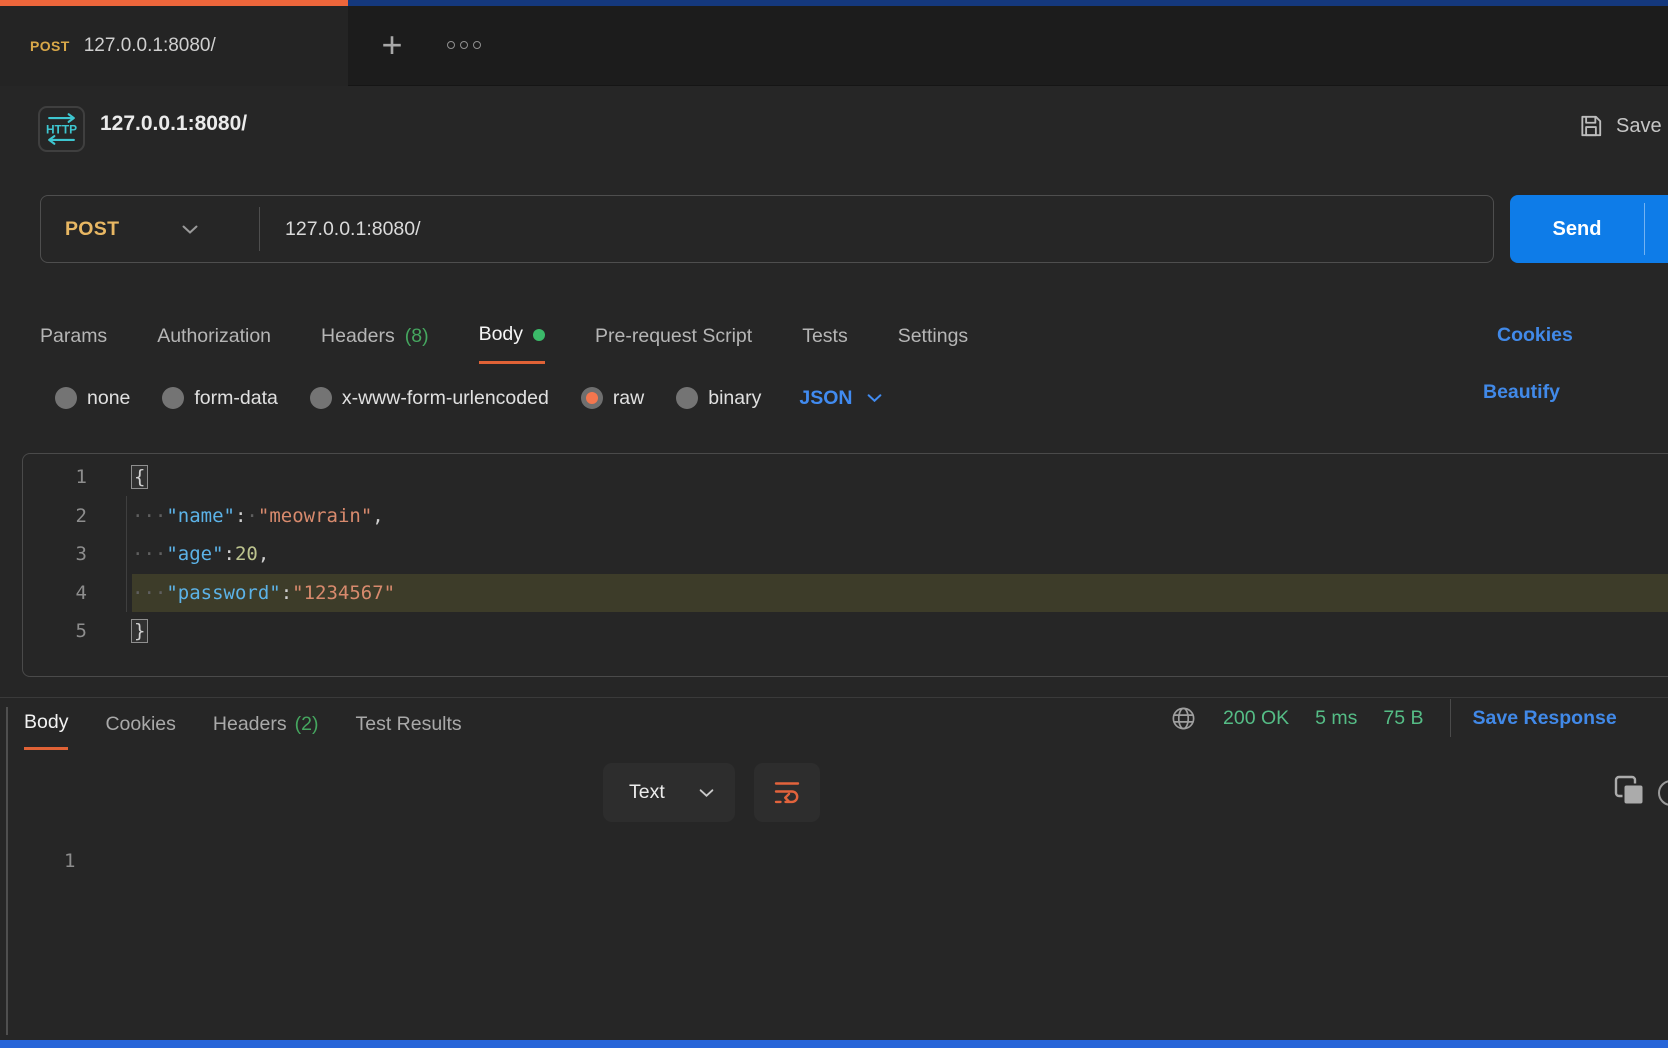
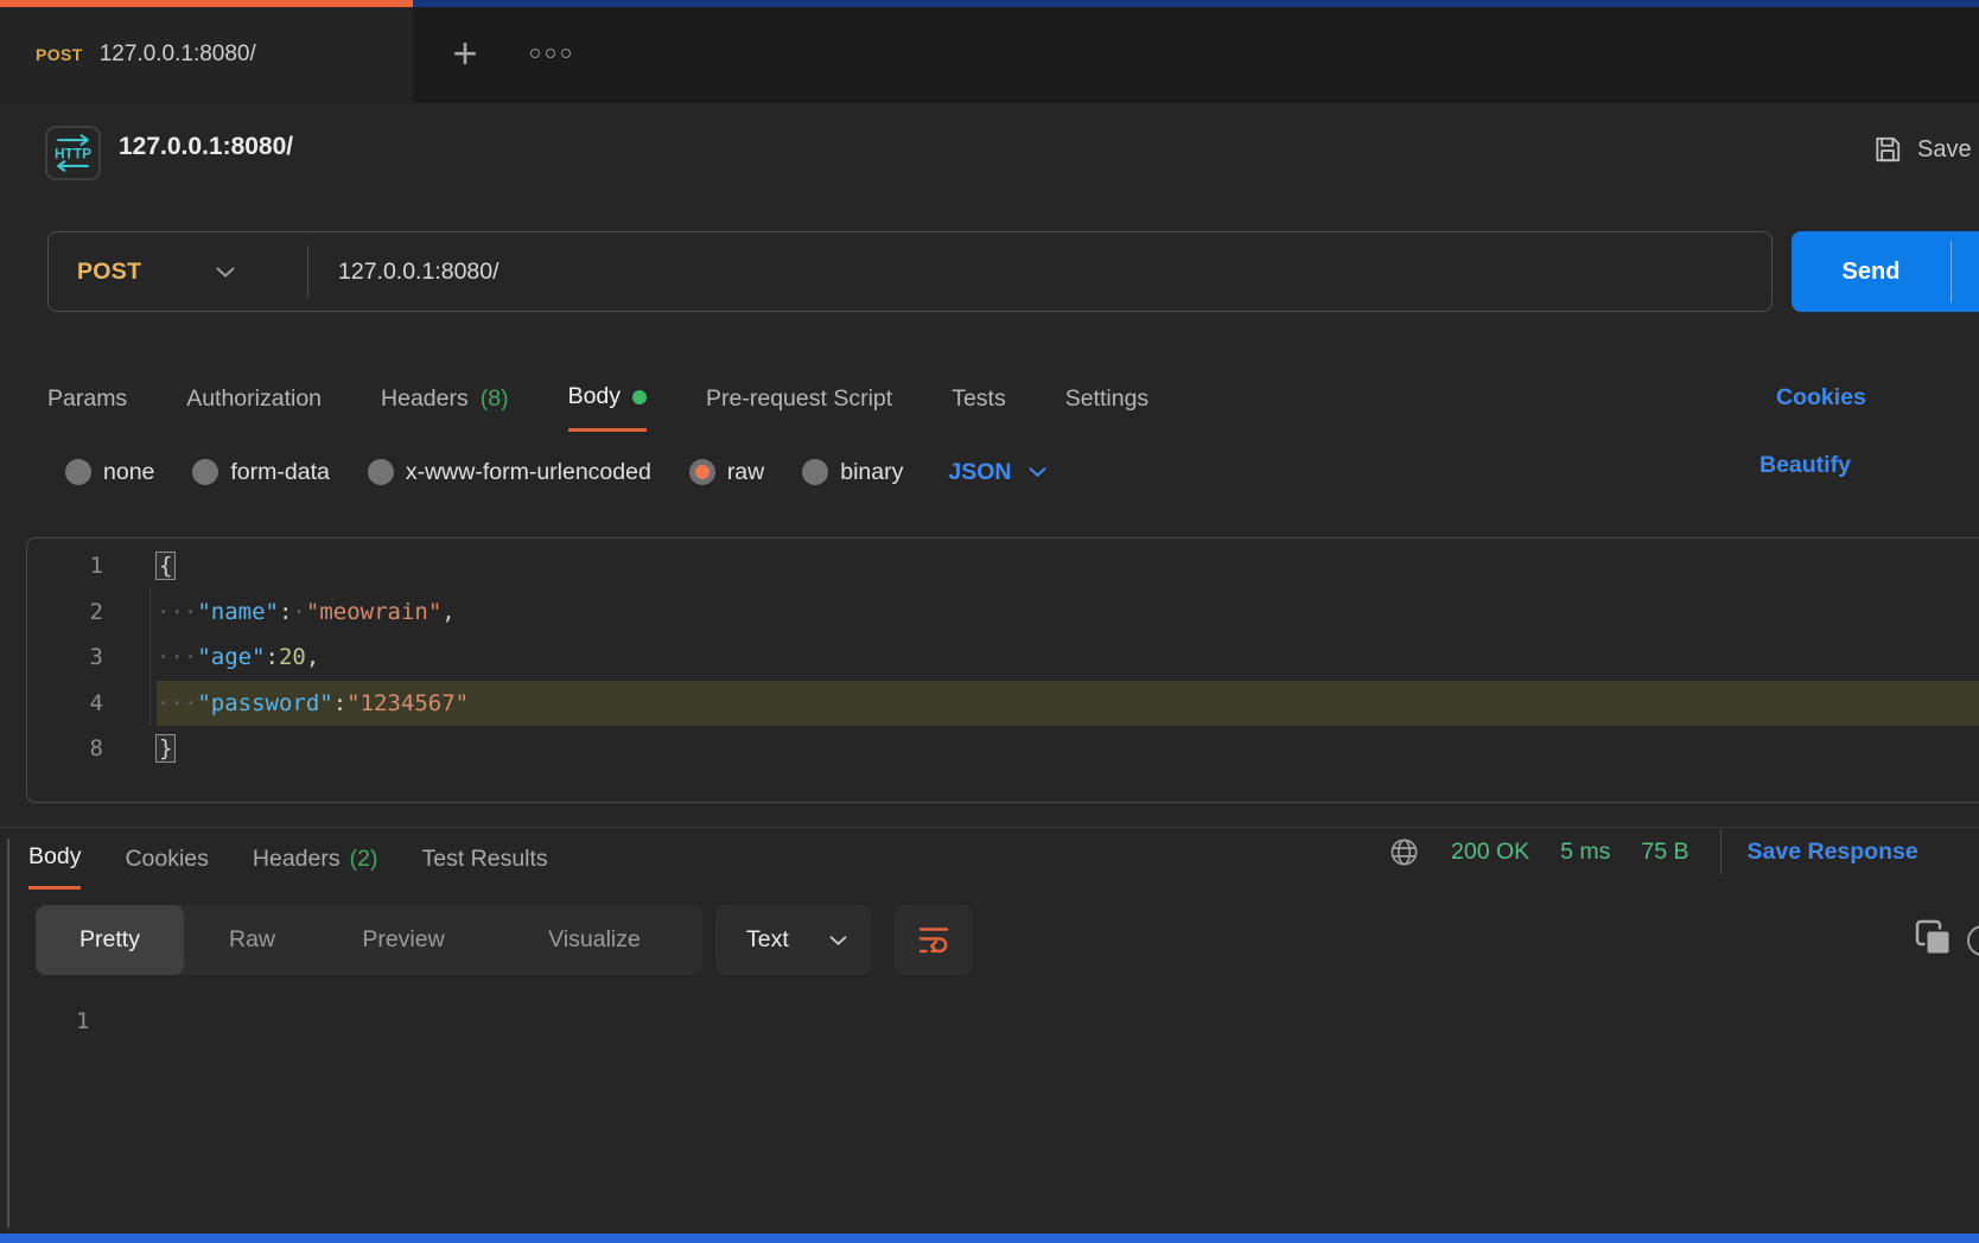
  POST
  127.0.0.1:8080/
  +
  HTTP
  127.0.0.1:8080/
  Save
  POST
  127.0.0.1:8080/
  Send
  Params
  Authorization
  Headers
  (8)
  Body
  Pre-request Script
  Tests
  Settings
  Cookies
  none
  form-data
  x-www-form-urlencoded
  raw
  binary
  JSON
  Beautify
  1
  {
  2
  ···
  "name"
  :
  ·
  "meowrain"
  ,
  3
  ···
  "age"
  :
  20
  ,
  4
  ···
  "password"
  :
  "1234567"
- 5
+ 8
  }
  Body
  Cookies
  Headers
  (2)
  Test Results
  200 OK
  5 ms
  75 B
  Save Response
+ Pretty
+ Raw
+ Preview
+ Visualize
  Text
  1
